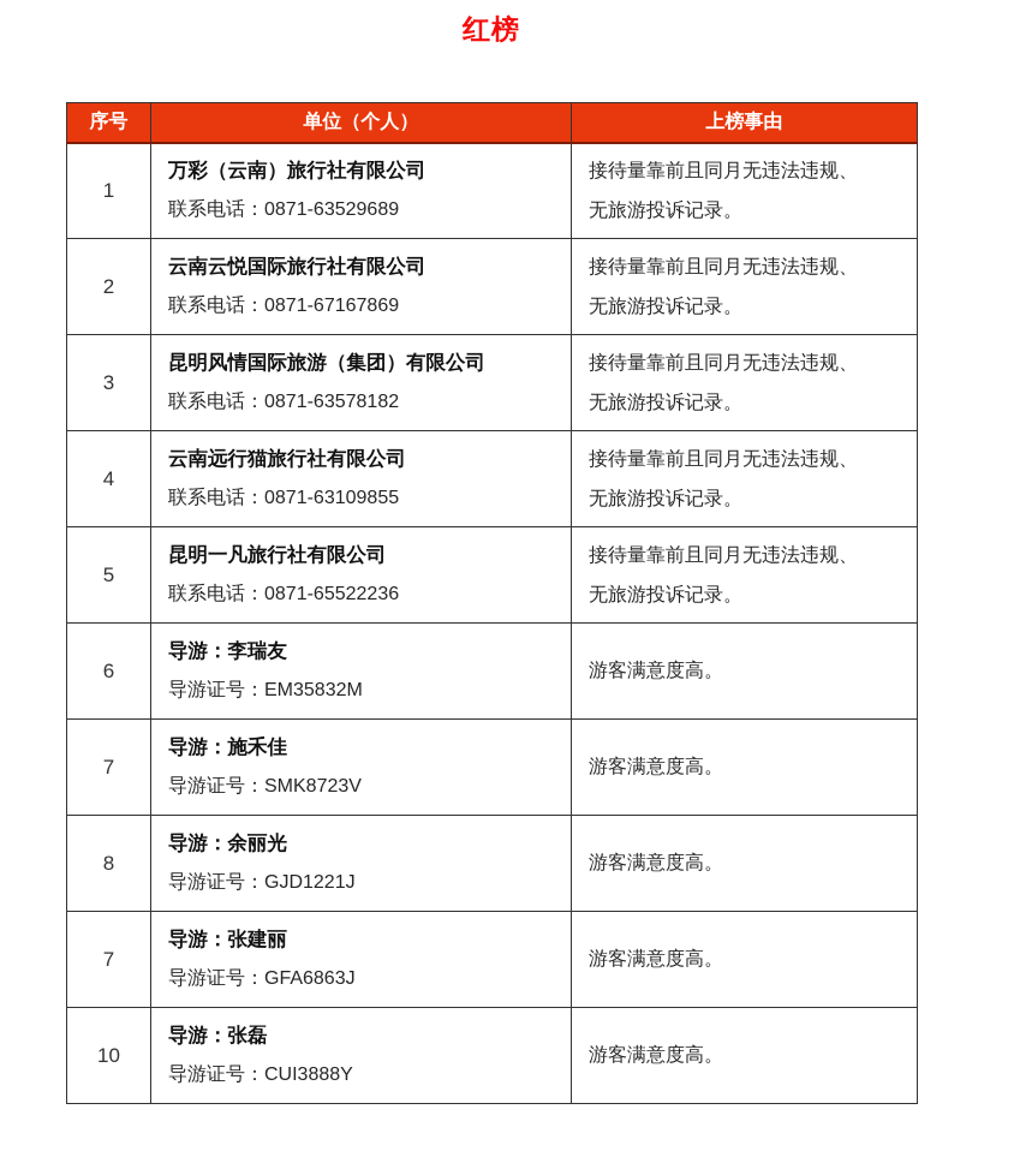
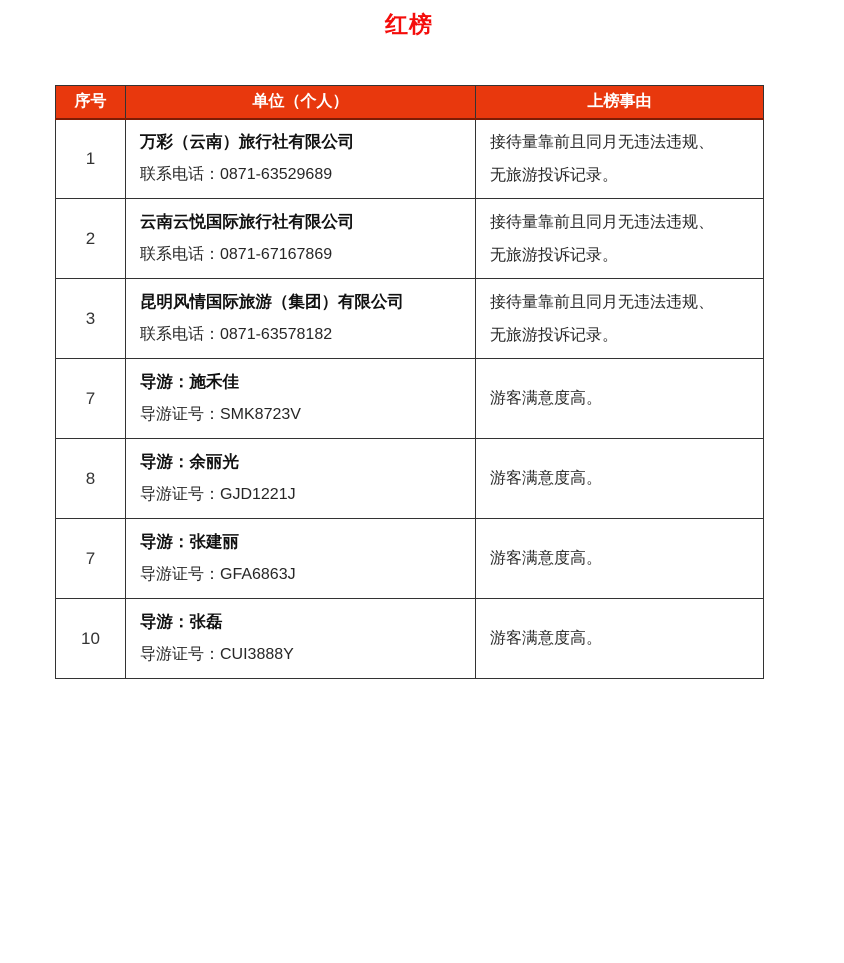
  红榜
  序号	单位（个人）	上榜事由
  1	万彩（云南）旅行社有限公司联系电话：0871-63529689	接待量靠前且同月无违法违规、无旅游投诉记录。
  2	云南云悦国际旅行社有限公司联系电话：0871-67167869	接待量靠前且同月无违法违规、无旅游投诉记录。
  3	昆明风情国际旅游（集团）有限公司联系电话：0871-63578182	接待量靠前且同月无违法违规、无旅游投诉记录。
- 4	云南远行猫旅行社有限公司联系电话：0871-63109855	接待量靠前且同月无违法违规、无旅游投诉记录。
- 5	昆明一凡旅行社有限公司联系电话：0871-65522236	接待量靠前且同月无违法违规、无旅游投诉记录。
- 6	导游：李瑞友导游证号：EM35832M	游客满意度高。
  7	导游：施禾佳导游证号：SMK8723V	游客满意度高。
  8	导游：余丽光导游证号：GJD1221J	游客满意度高。
  7	导游：张建丽导游证号：GFA6863J	游客满意度高。
  10	导游：张磊导游证号：CUI3888Y	游客满意度高。
